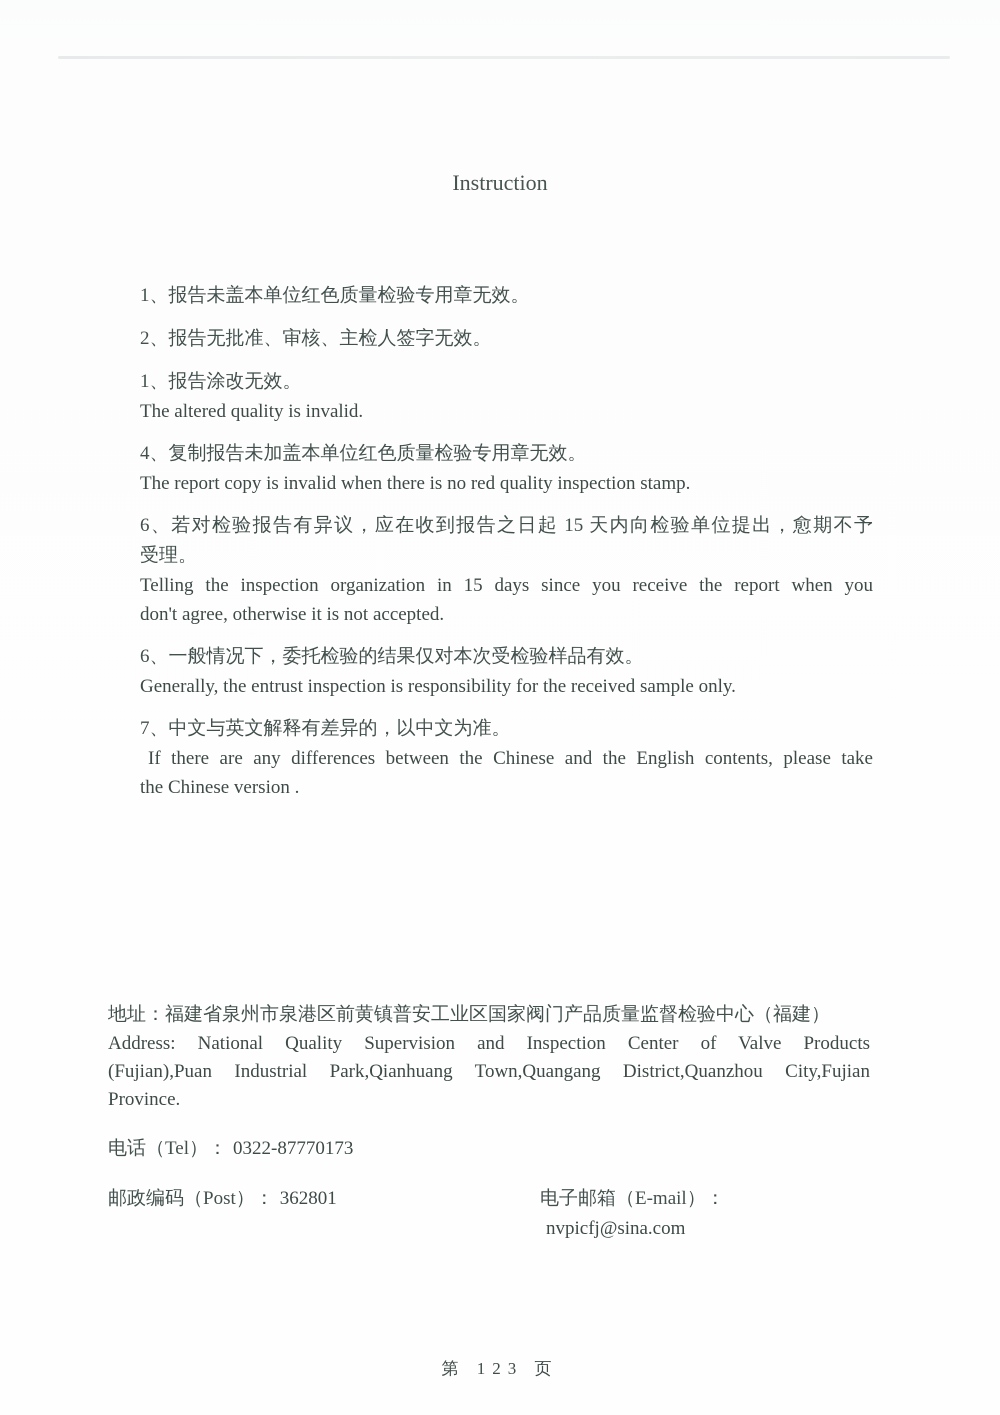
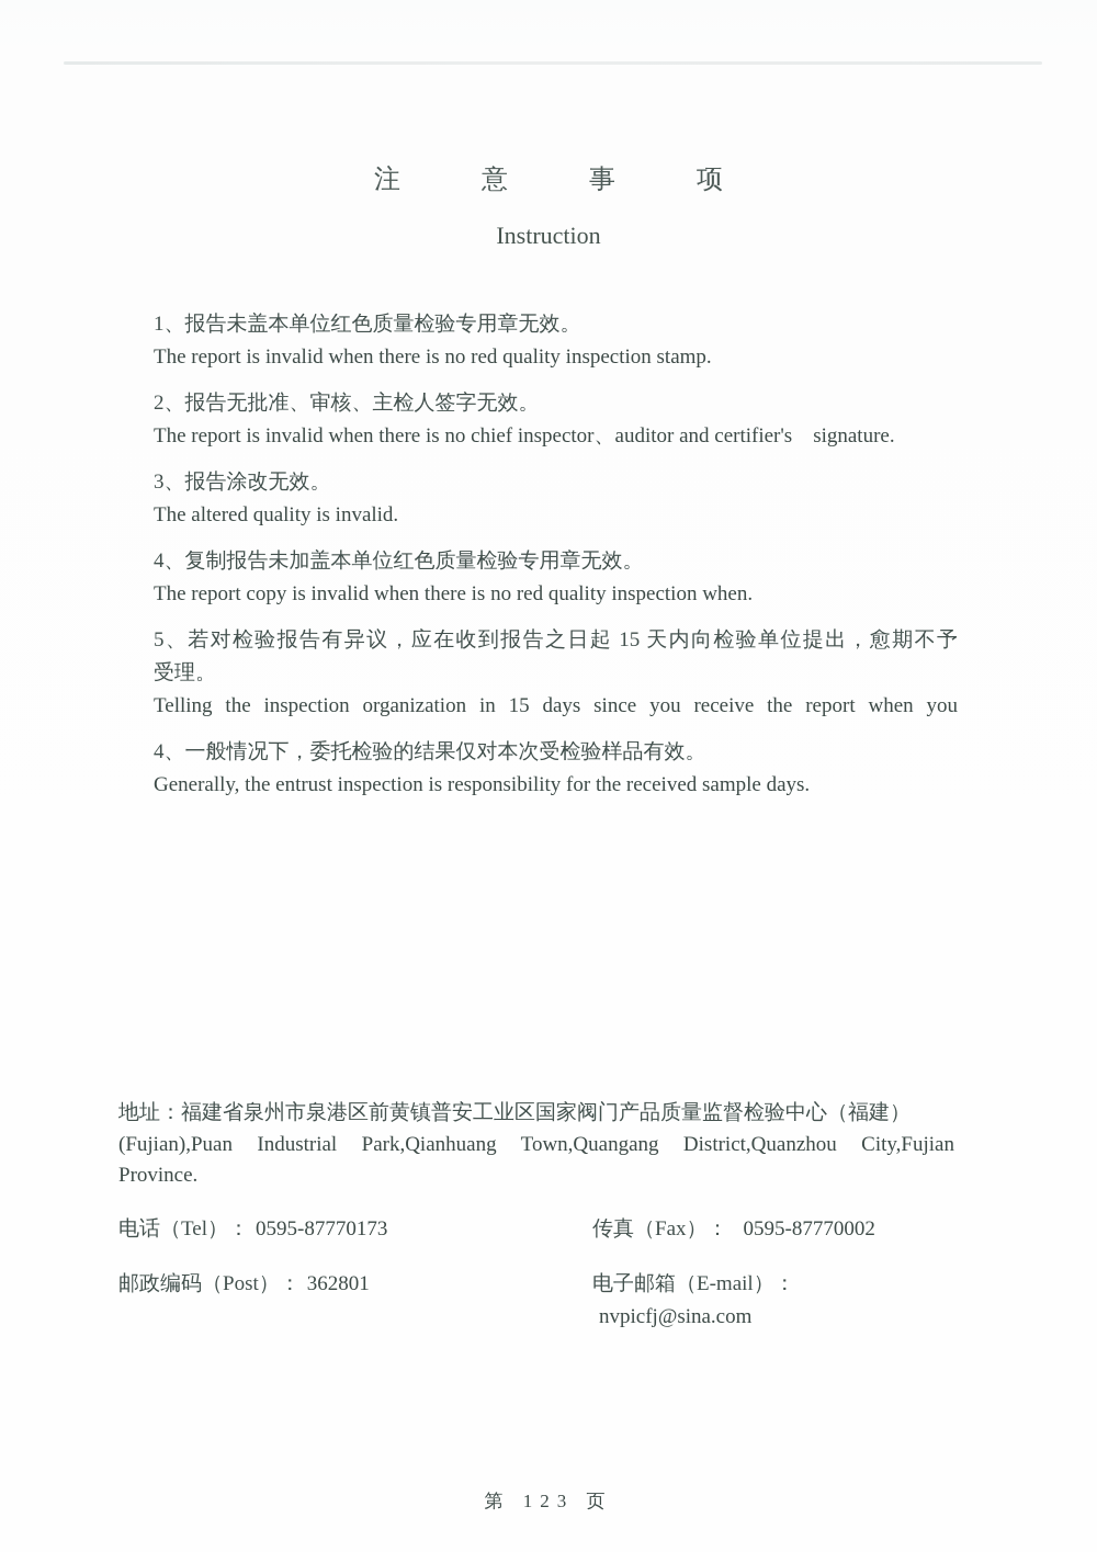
+ 注 意 事 项
  Instruction
  1、报告未盖本单位红色质量检验专用章无效。
+ The report is invalid when there is no red quality inspection stamp.
  2、报告无批准、审核、主检人签字无效。
+ The report is invalid when there is no chief inspector、auditor and certifier's signature.
- 1、报告涂改无效。
+ 3、报告涂改无效。
  The altered quality is invalid.
  4、复制报告未加盖本单位红色质量检验专用章无效。
- The report copy is invalid when there is no red quality inspection stamp.
+ The report copy is invalid when there is no red quality inspection when.
- 6、若对检验报告有异议，应在收到报告之日起 15 天内向检验单位提出，愈期不予
+ 5、若对检验报告有异议，应在收到报告之日起 15 天内向检验单位提出，愈期不予
  受理。
  Telling the inspection organization in 15 days since you receive the report when you
- don't agree, otherwise it is not accepted.
- 6、一般情况下，委托检验的结果仅对本次受检验样品有效。
+ 4、一般情况下，委托检验的结果仅对本次受检验样品有效。
- Generally, the entrust inspection is responsibility for the received sample only.
+ Generally, the entrust inspection is responsibility for the received sample days.
- 7、中文与英文解释有差异的，以中文为准。
- If there are any differences between the Chinese and the English contents, please take
- the Chinese version .
  地址：福建省泉州市泉港区前黄镇普安工业区国家阀门产品质量监督检验中心（福建）
- Address: National Quality Supervision and Inspection Center of Valve Products
  (Fujian),Puan Industrial Park,Qianhuang Town,Quangang District,Quanzhou City,Fujian
  Province.
- 电话（Tel）： 0322-87770173
+ 电话（Tel）： 0595-87770173
+ 传真（Fax）： 0595-87770002
  邮政编码（Post）： 362801
  电子邮箱（E-mail）：nvpicfj@sina.com
  第 123 页
